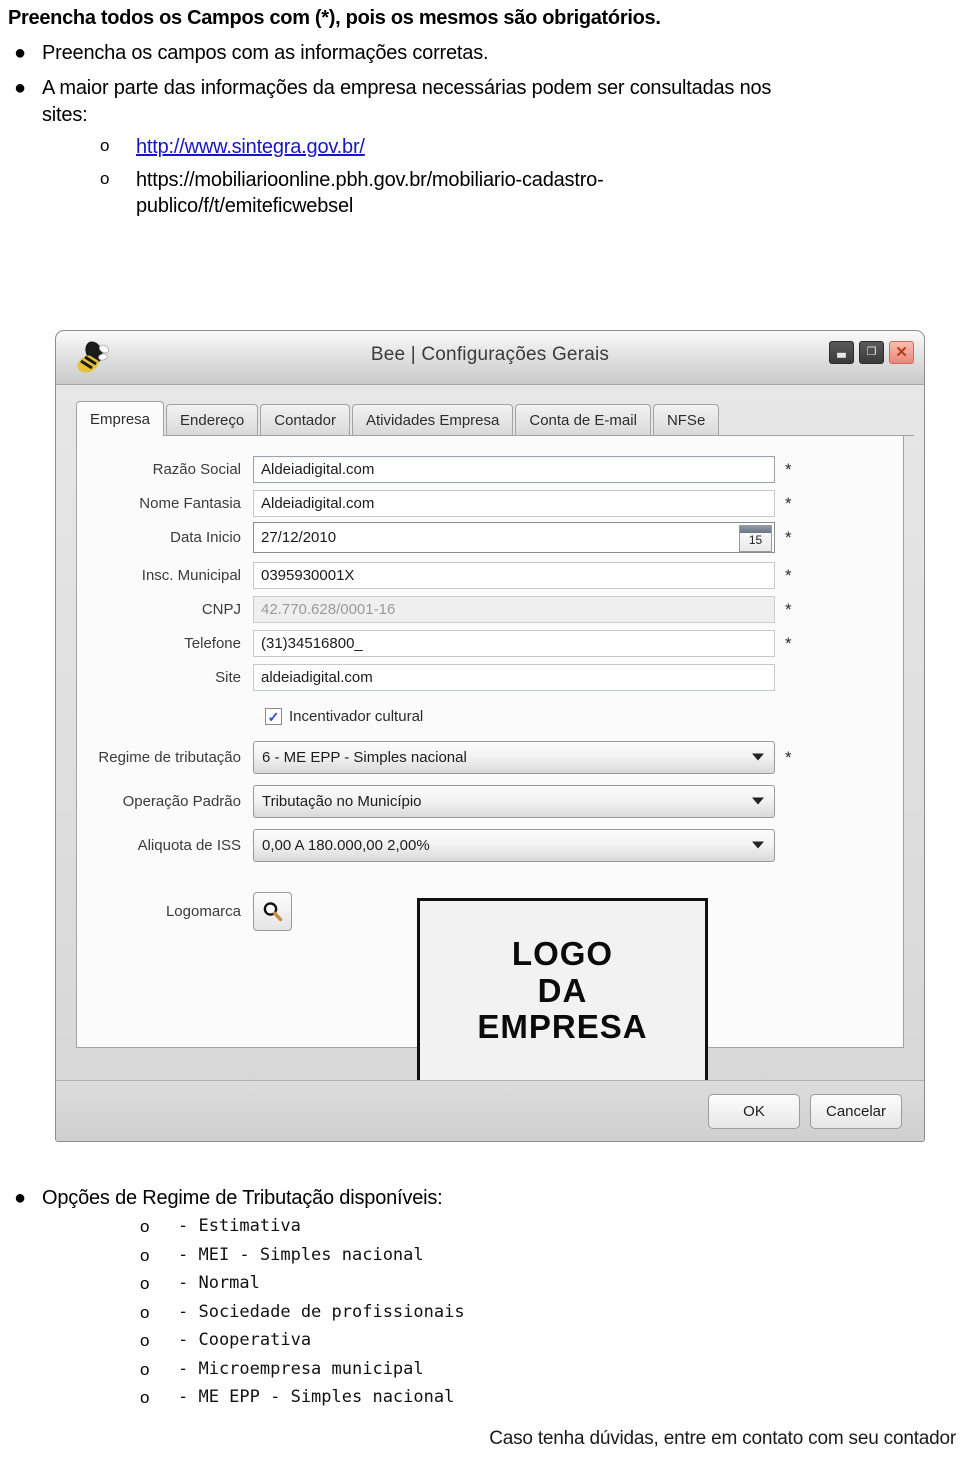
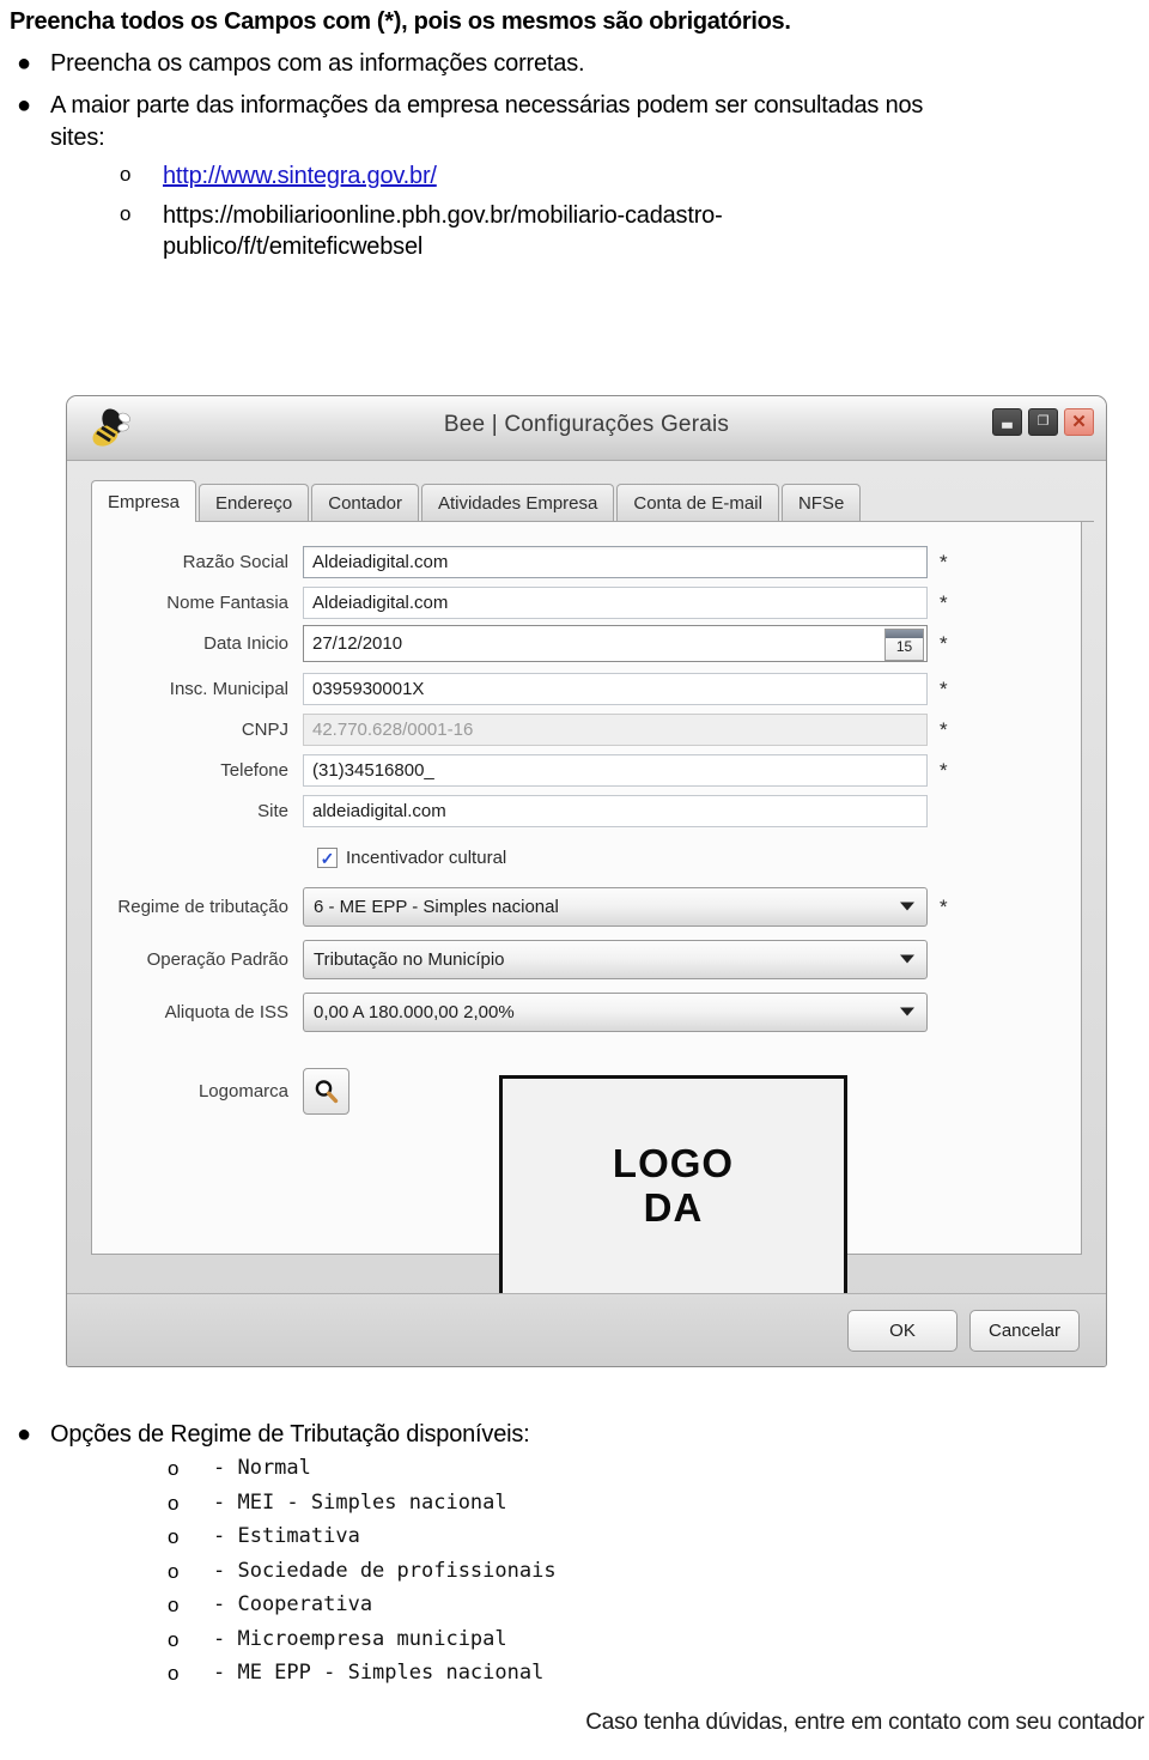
  Preencha todos os Campos com (*), pois os mesmos são obrigatórios.
  ●
  Preencha os campos com as informações corretas.
  ●
  A maior parte das informações da empresa necessárias podem ser consultadas nos sites:
  o
  http://www.sintegra.gov.br/
  o
  https://mobiliarioonline.pbh.gov.br/mobiliario-cadastro-publico/f/t/emiteficwebsel
  Bee | Configurações Gerais
  ▃
  ❐
  ✕
  Empresa
  Endereço
  Contador
  Atividades Empresa
  Conta de E-mail
  NFSe
  Razão Social
  Aldeiadigital.com
  *
  Nome Fantasia
  Aldeiadigital.com
  *
  Data Inicio
  27/12/2010
  15
  *
  Insc. Municipal
  0395930001X
  *
  CNPJ
  42.770.628/0001-16
  *
  Telefone
  (31)34516800_
  *
  Site
  aldeiadigital.com
  ✓
  Incentivador cultural
  Regime de tributação
  6 - ME EPP - Simples nacional
  *
  Operação Padrão
  Tributação no Município
  Aliquota de ISS
  0,00 A 180.000,00 2,00%
  Logomarca
  LOGO
  DA
- EMPRESA
  OK
  Cancelar
  ●
  Opções de Regime de Tributação disponíveis:
  o
- - Estimativa
+ - Normal
  o
  - MEI - Simples nacional
  o
- - Normal
+ - Estimativa
  o
  - Sociedade de profissionais
  o
  - Cooperativa
  o
  - Microempresa municipal
  o
  - ME EPP - Simples nacional
  Caso tenha dúvidas, entre em contato com seu contador
